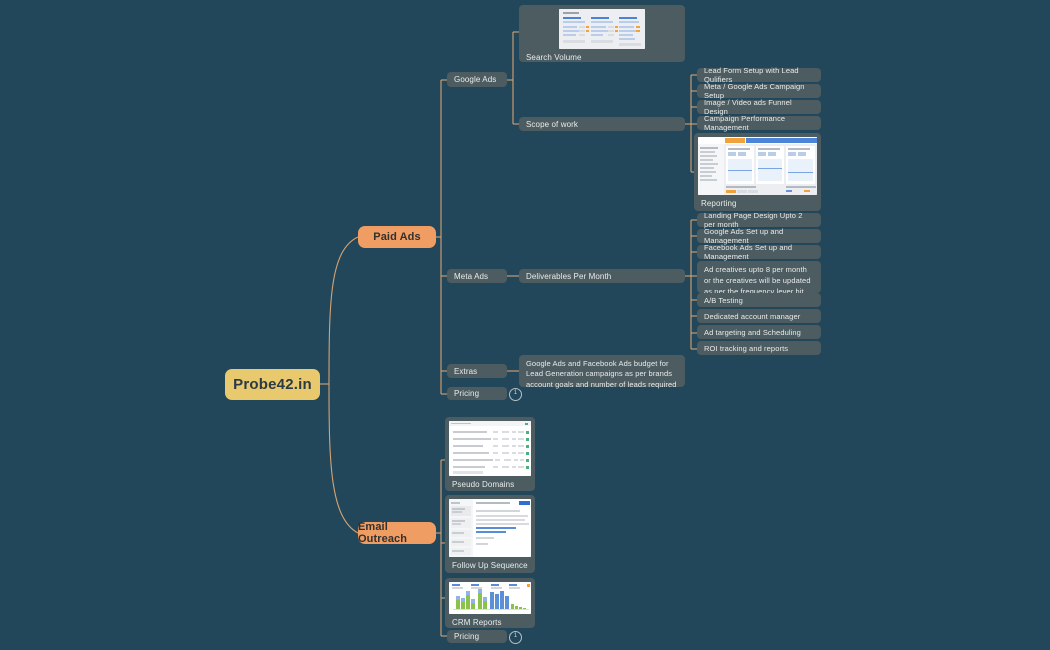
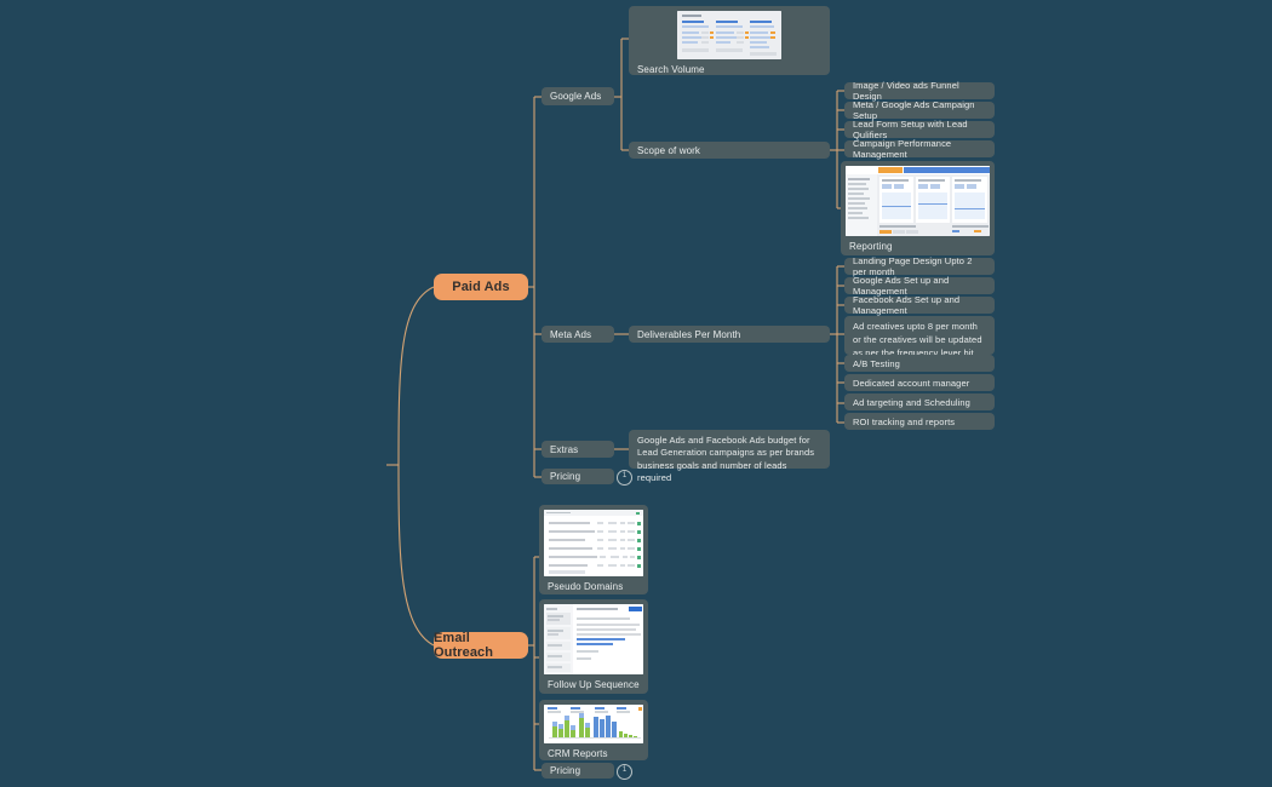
- Probe42.in
  Paid Ads
  Google Ads
  Search Volume
  Scope of work
- Lead Form Setup with Lead Qulifiers
+ Image / Video ads Funnel Design
  Meta / Google Ads Campaign Setup
- Image / Video ads Funnel Design
+ Lead Form Setup with Lead Qulifiers
  Campaign Performance Management
  Reporting
  Meta Ads
  Deliverables Per Month
  Landing Page Design Upto 2 per month
  Google Ads Set up and Management
  Facebook Ads Set up and Management
  Ad creatives upto 8 per month or the creatives will be updated as per the frequency lever hit
  A/B Testing
  Dedicated account manager
  Ad targeting and Scheduling
  ROI tracking and reports
  Extras
- Google Ads and Facebook Ads budget for Lead Generation campaigns as per brands account goals and number of leads required
+ Google Ads and Facebook Ads budget for Lead Generation campaigns as per brands business goals and number of leads required
  Pricing
  Email Outreach
  Pseudo Domains
  Follow Up Sequence
  CRM Reports
  Pricing
